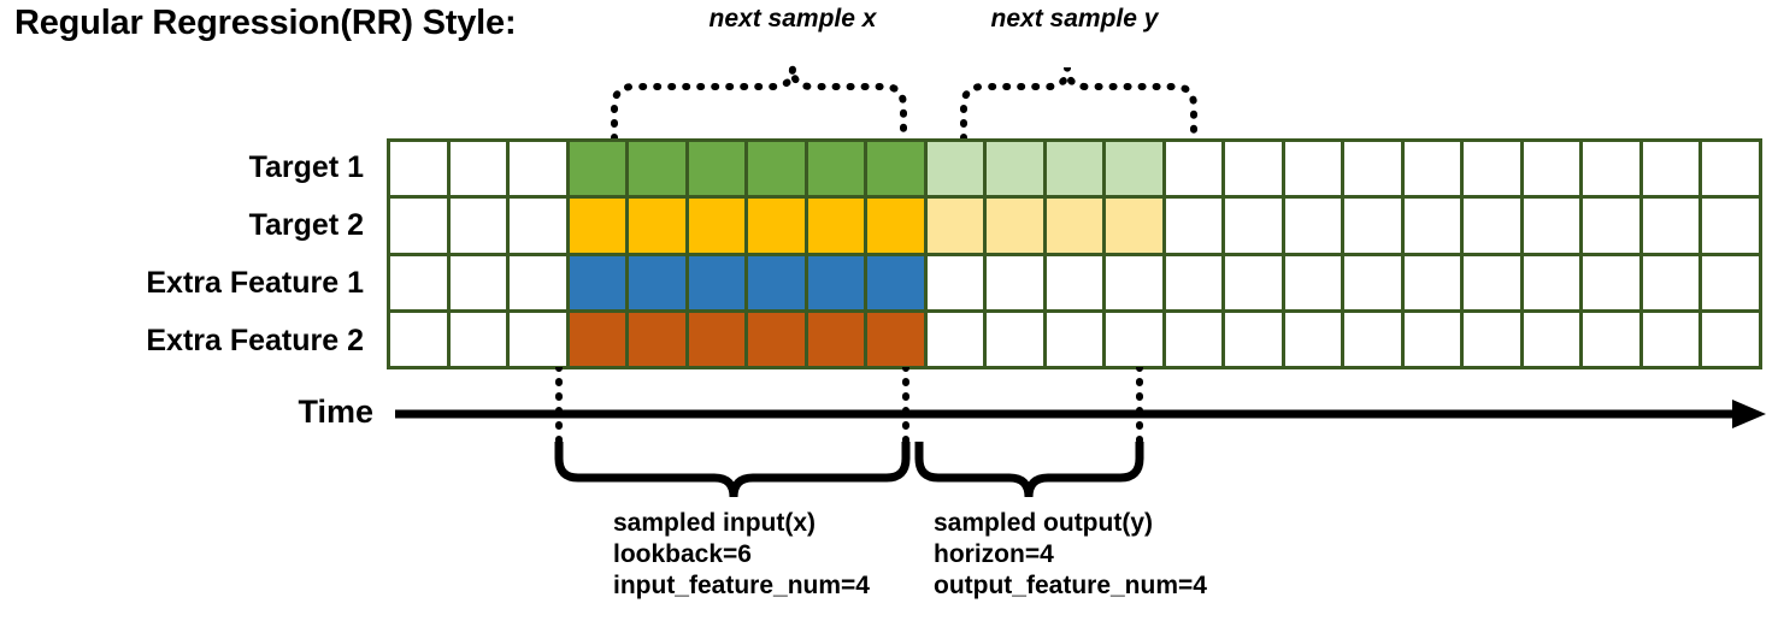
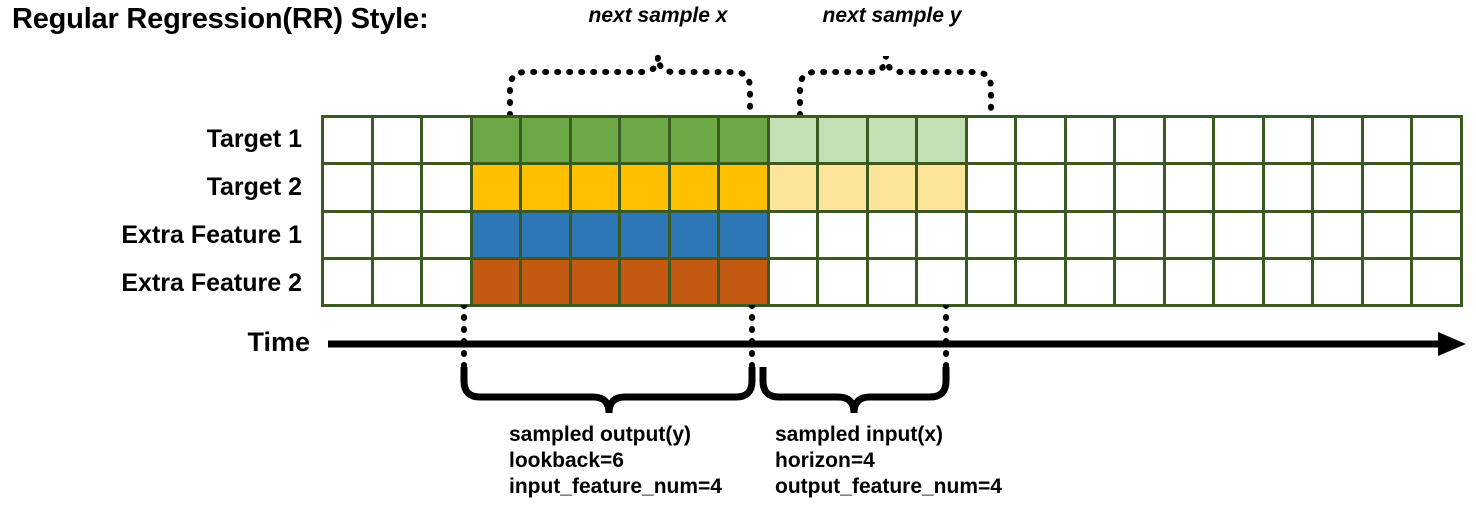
  Regular Regression(RR) Style:
  next sample x
  next sample y
  Target 1
  Target 2
  Extra Feature 1
  Extra Feature 2
  Time
- sampled input(x)
+ sampled output(y)
  lookback=6
  input_feature_num=4
- sampled output(y)
+ sampled input(x)
  horizon=4
  output_feature_num=4
